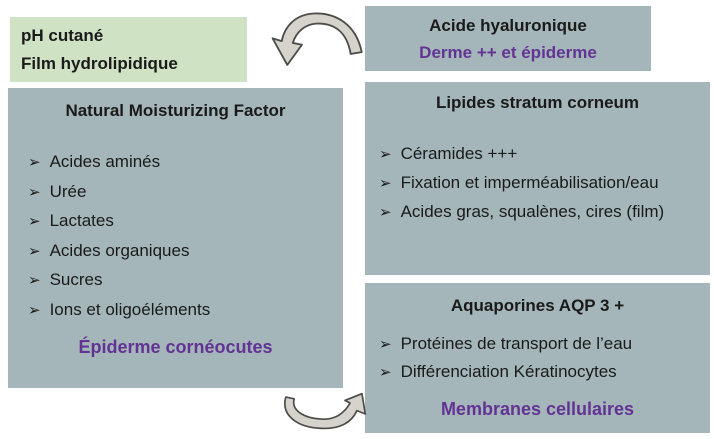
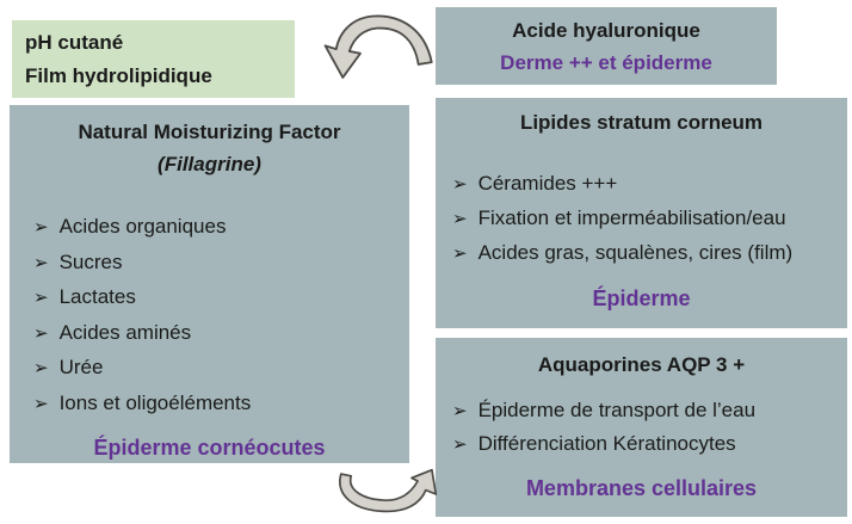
  pH cutané
  Film hydrolipidique
  Acide hyaluronique
  Derme ++ et épiderme
  Natural Moisturizing Factor
+ (Fillagrine)
- ➢ Acides aminés
+ ➢ Acides organiques
- ➢ Urée
+ ➢ Sucres
  ➢ Lactates
- ➢ Acides organiques
+ ➢ Acides aminés
- ➢ Sucres
+ ➢ Urée
  ➢ Ions et oligoéléments
  Épiderme cornéocutes
  Lipides stratum corneum
  ➢ Céramides +++
  ➢ Fixation et imperméabilisation/eau
  ➢ Acides gras, squalènes, cires (film)
+ Épiderme
  Aquaporines AQP 3 +
- ➢ Protéines de transport de l’eau
+ ➢ Épiderme de transport de l’eau
  ➢ Différenciation Kératinocytes
  Membranes cellulaires
